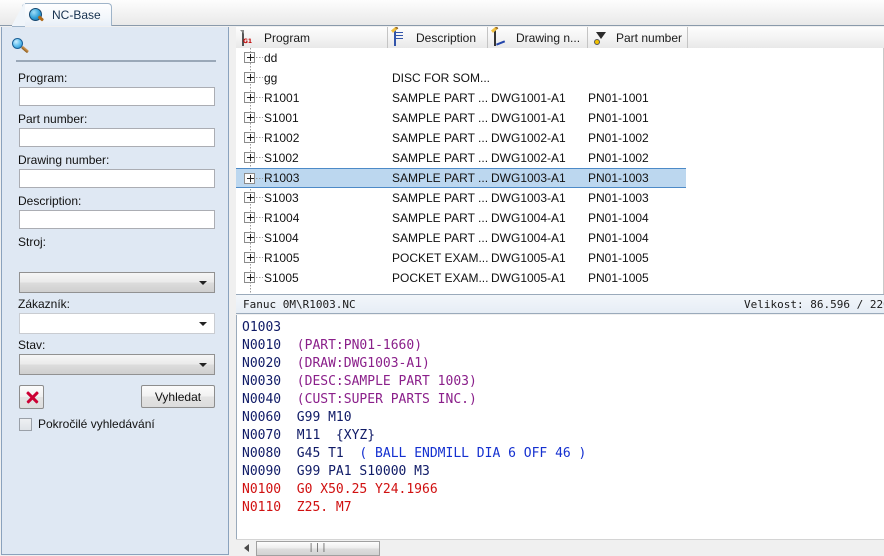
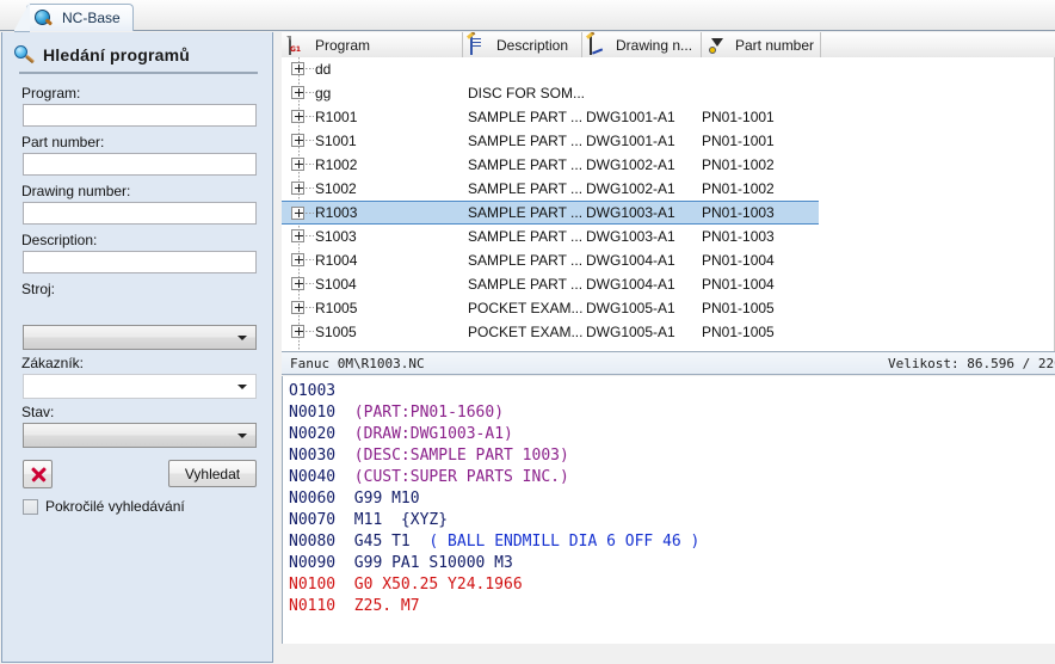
  NC-Base
+ Hledání programů
  Program:
  Part number:
  Drawing number:
  Description:
  Stroj:
  Zákazník:
  Stav:
  Vyhledat
  Pokročilé vyhledávání
  Program
  Description
  Drawing n...
  Part number
  dd
  gg
  DISC FOR SOM...
  R1001
  SAMPLE PART ...
  DWG1001-A1
  PN01-1001
  S1001
  SAMPLE PART ...
  DWG1001-A1
  PN01-1001
  R1002
  SAMPLE PART ...
  DWG1002-A1
  PN01-1002
  S1002
  SAMPLE PART ...
  DWG1002-A1
  PN01-1002
  R1003
  SAMPLE PART ...
  DWG1003-A1
  PN01-1003
  S1003
  SAMPLE PART ...
  DWG1003-A1
  PN01-1003
  R1004
  SAMPLE PART ...
  DWG1004-A1
  PN01-1004
  S1004
  SAMPLE PART ...
  DWG1004-A1
  PN01-1004
  R1005
  POCKET EXAM...
  DWG1005-A1
  PN01-1005
  S1005
  POCKET EXAM...
  DWG1005-A1
  PN01-1005
  Fanuc 0M\R1003.NC
  Velikost: 86.596 / 22
  O1003
  N0010 (PART:PN01-1660)
  N0020 (DRAW:DWG1003-A1)
  N0030 (DESC:SAMPLE PART 1003)
  N0040 (CUST:SUPER PARTS INC.)
  N0060 G99 M10
  N0070 M11 {XYZ}
  N0080 G45 T1 ( BALL ENDMILL DIA 6 OFF 46 )
  N0090 G99 PA1 S10000 M3
  N0100 G0 X50.25 Y24.1966
  N0110 Z25. M7
- |||
